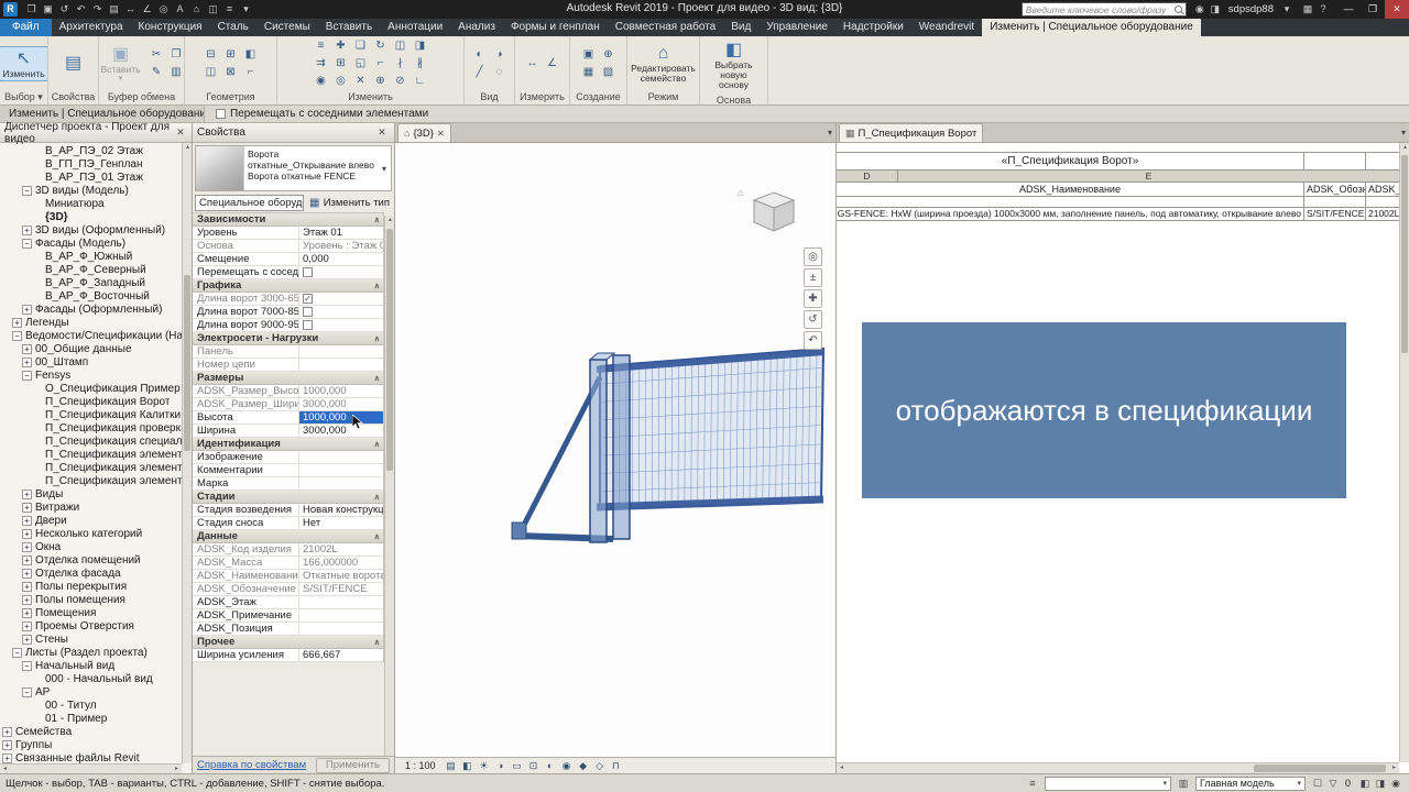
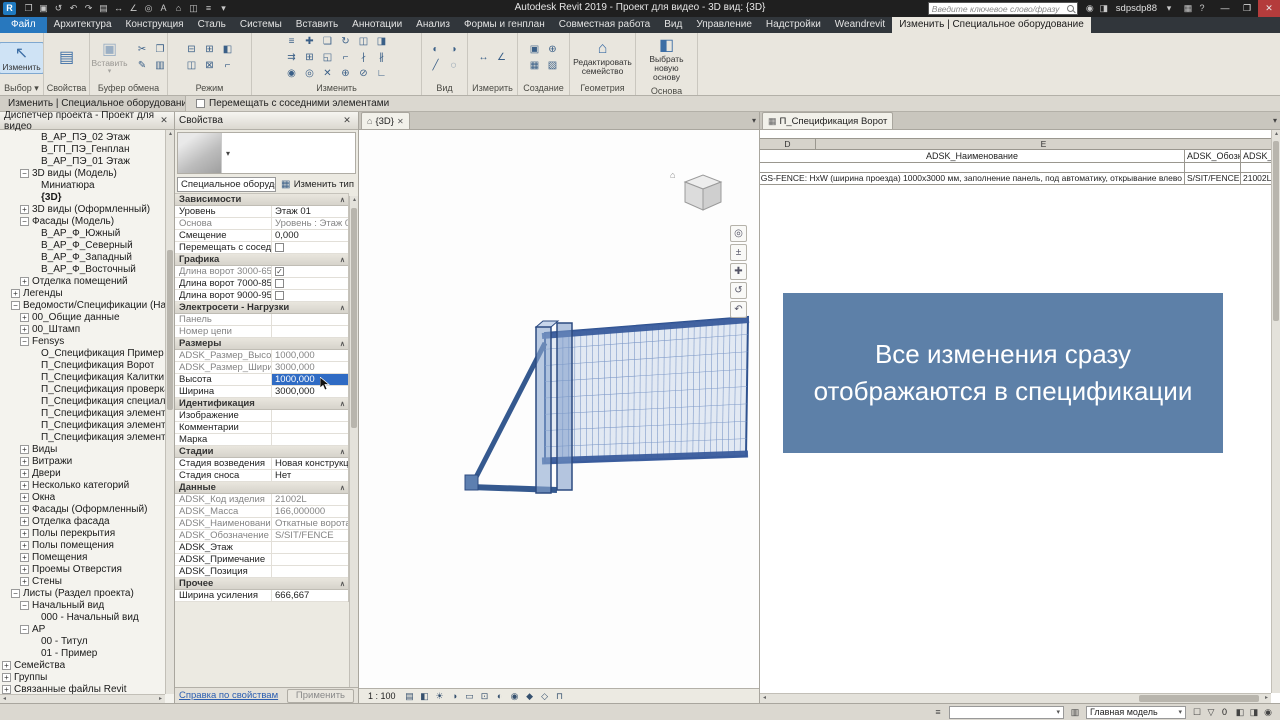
  R
  ❐
  ▣
  ↺
  ↶
  ↷
  ▤
  ↔
  ∠
  ◎
  A
  ⌂
  ◫
  ≡
  ▾
  Autodesk Revit 2019 - Проект для видео - 3D вид: {3D}
  Введите ключевое слово/фразу
  ◉
  ◨
  sdpsdp88
  ▾
  ▦
  ?
  —
  ❐
  ✕
  Файл
  Архитектура
  Конструкция
  Сталь
  Системы
  Вставить
  Аннотации
  Анализ
  Формы и генплан
  Совместная работа
  Вид
  Управление
  Надстройки
  Weandrevit
  Изменить | Специальное оборудование
  ↖
  Изменить
  Выбор ▾
  ▤
  Свойства
  ▣
  Вставить
  ✂
  ❐
  ✎
  ▥
  Буфер обмена
  ⊟
  ⊞
  ◧
  ◫
  ⊠
  ⌐
- Геометрия
+ Режим
  ≡
  ✚
  ❑
  ↻
  ◫
  ◨
  ⇉
  ⊞
  ◱
  ⌐
  ∤
  ∦
  ◉
  ◎
  ✕
  ⊕
  ⊘
  ∟
  Изменить
  ◐
  ◑
  ╱
  ◌
  Вид
  ↔
  ∠
  Измерить
  ▣
  ⊕
  ▦
  ▧
  Создание
  ⌂
  Редактировать семейство
- Режим
+ Геометрия
  ◧
  Выбрать новую основу
  Основа
  Изменить | Специальное оборудовани
  Перемещать с соседними элементами
  Диспетчер проекта - Проект для видео
  ✕
  В_АР_ПЭ_02 Этаж
  В_ГП_ПЭ_Генплан
  В_АР_ПЭ_01 Этаж
  −
  3D виды (Модель)
  Миниатюра
  {3D}
  +
  3D виды (Оформленный)
  −
  Фасады (Модель)
  В_АР_Ф_Южный
  В_АР_Ф_Северный
  В_АР_Ф_Западный
  В_АР_Ф_Восточный
  +
- Фасады (Оформленный)
+ Отделка помещений
  +
  Легенды
  −
  Ведомости/Спецификации (На
  +
  00_Общие данные
  +
  00_Штамп
  −
  Fensys
  О_Спецификация Пример
  П_Спецификация Ворот
  П_Спецификация Калитки
  П_Спецификация проверк
  П_Спецификация специал
  П_Спецификация элемент
  П_Спецификация элемент
  П_Спецификация элемент
  +
  Виды
  +
  Витражи
  +
  Двери
  +
  Несколько категорий
  +
  Окна
  +
- Отделка помещений
+ Фасады (Оформленный)
  +
  Отделка фасада
  +
  Полы перекрытия
  +
  Полы помещения
  +
  Помещения
  +
  Проемы Отверстия
  +
  Стены
  −
  Листы (Раздел проекта)
  −
  Начальный вид
  000 - Начальный вид
  −
  АР
  00 - Титул
  01 - Пример
  +
  Семейства
  +
  Группы
  +
  Связанные файлы Revit
  Свойства
  ✕
- Ворота откатные_Открывание влево
- Ворота откатные FENCE
  ▾
  Специальное оборуд
  ▦
  Изменить тип
  Зависимости
  Уровень
  Этаж 01
  Основа
  Уровень : Этаж 0
  Смещение
  0,000
  Перемещать с сосед
  Графика
  Длина ворот 3000-65
  ✓
  Длина ворот 7000-85
  Длина ворот 9000-95
  Электросети - Нагрузки
  Панель
  Номер цепи
  Размеры
  ADSK_Размер_Высо
  1000,000
  ADSK_Размер_Шири
  3000,000
  Высота
  1000,000
  Ширина
  3000,000
  Идентификация
  Изображение
  Комментарии
  Марка
  Стадии
  Стадия возведения
  Новая конструкц
  Стадия сноса
  Нет
  Данные
  ADSK_Код изделия
  21002L
  ADSK_Масса
  166,000000
  ADSK_Наименовани
  Откатные ворота
  ADSK_Обозначение
  S/SIT/FENCE
  ADSK_Этаж
  ADSK_Примечание
  ADSK_Позиция
  Прочее
  Ширина усиления
  666,667
  Справка по свойствам
  Применить
  ⌂
  {3D}
  ✕
  ▾
  ⌂
  ◎
  ±
  ✚
  ↺
  ↶
  1 : 100
  ▤
  ◧
  ☀
  ◑
  ▭
  ⊡
  ◐
  ◉
  ◆
  ◇
  ⊓
  ▦
  П_Спецификация Ворот
  ▾
- «П_Спецификация Ворот»
  D
  E
  ADSK_Наименование
  ADSK_Обозн
  ADSK_
  GS-FENCE: HxW (ширина проезда) 1000x3000 мм, заполнение панель, под автоматику, открывание влево
  S/SIT/FENCE
  21002L
+ Все изменения сразу
  отображаются в спецификации
- Щелчок - выбор, TAB - варианты, CTRL - добавление, SHIFT - снятие выбора.
  ≡
  ▥
  Главная модель
  ☐
  ▽
  0
  ◧
  ◨
  ◉
